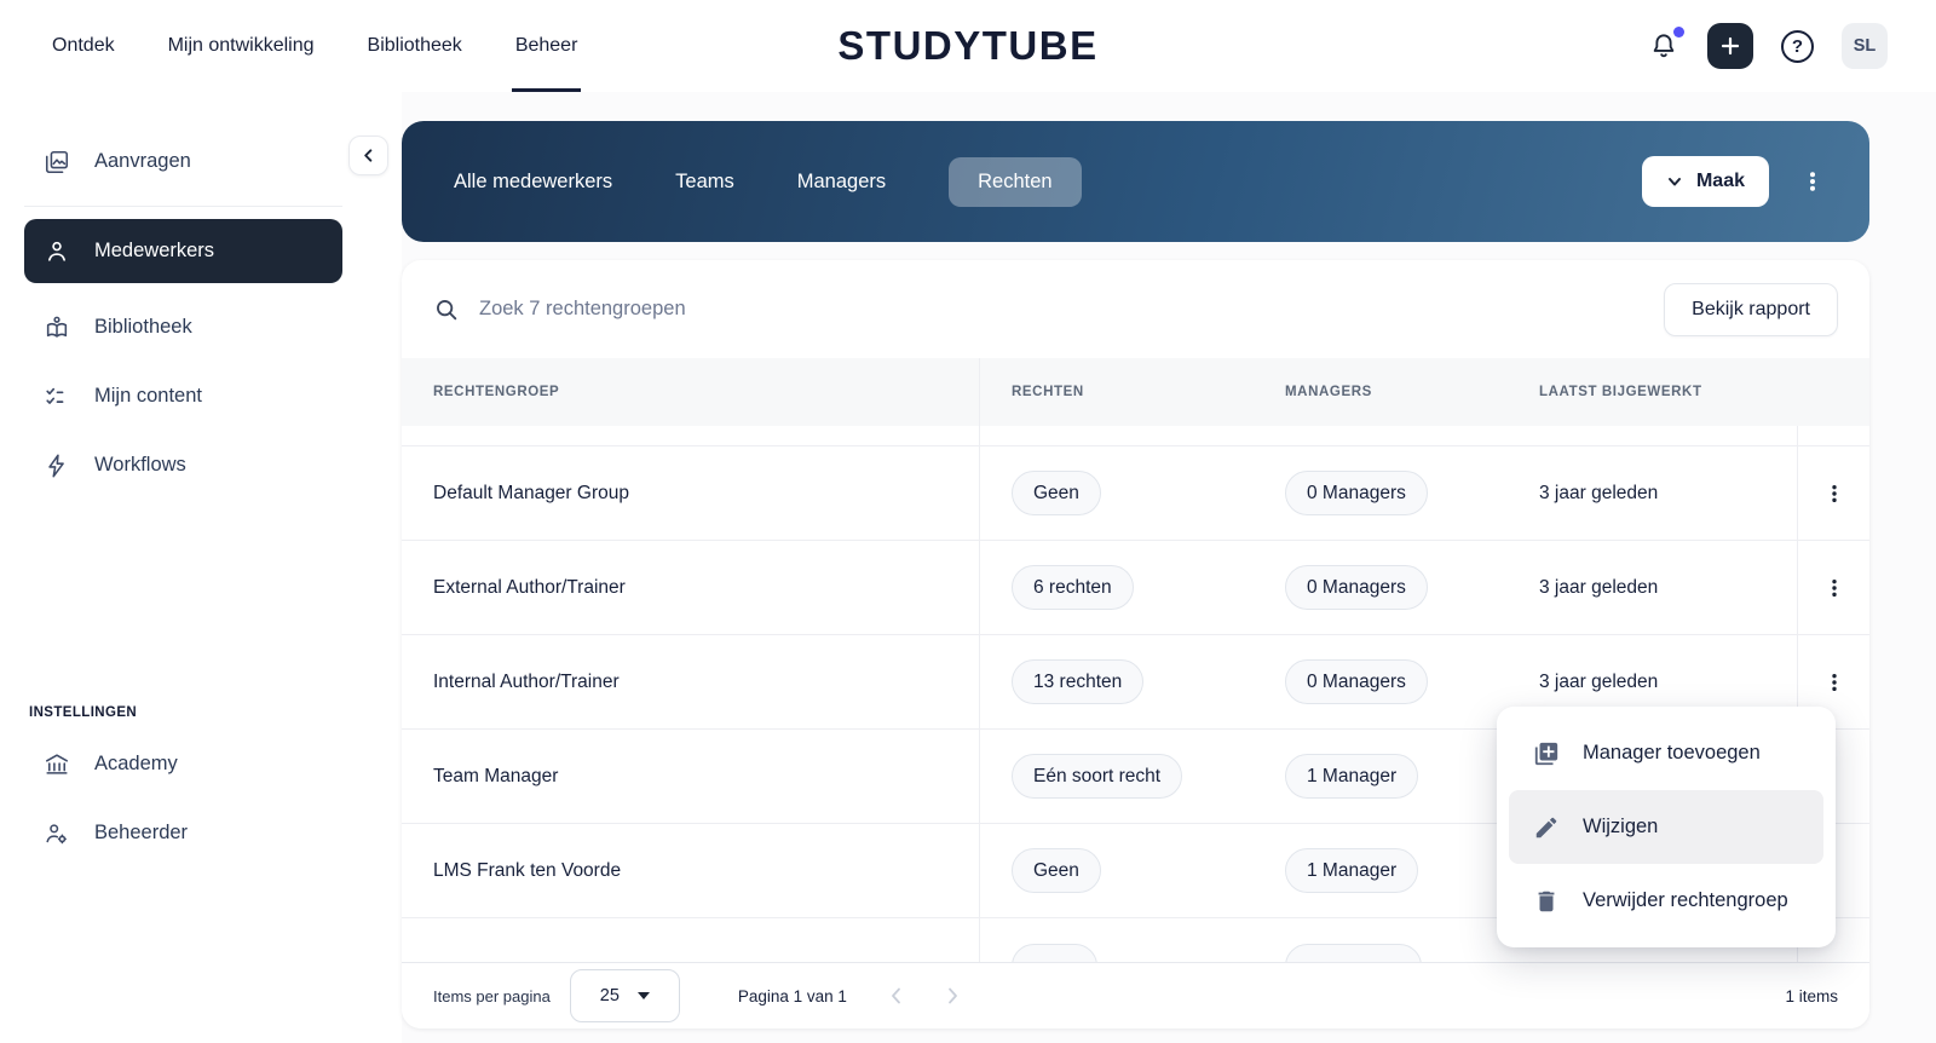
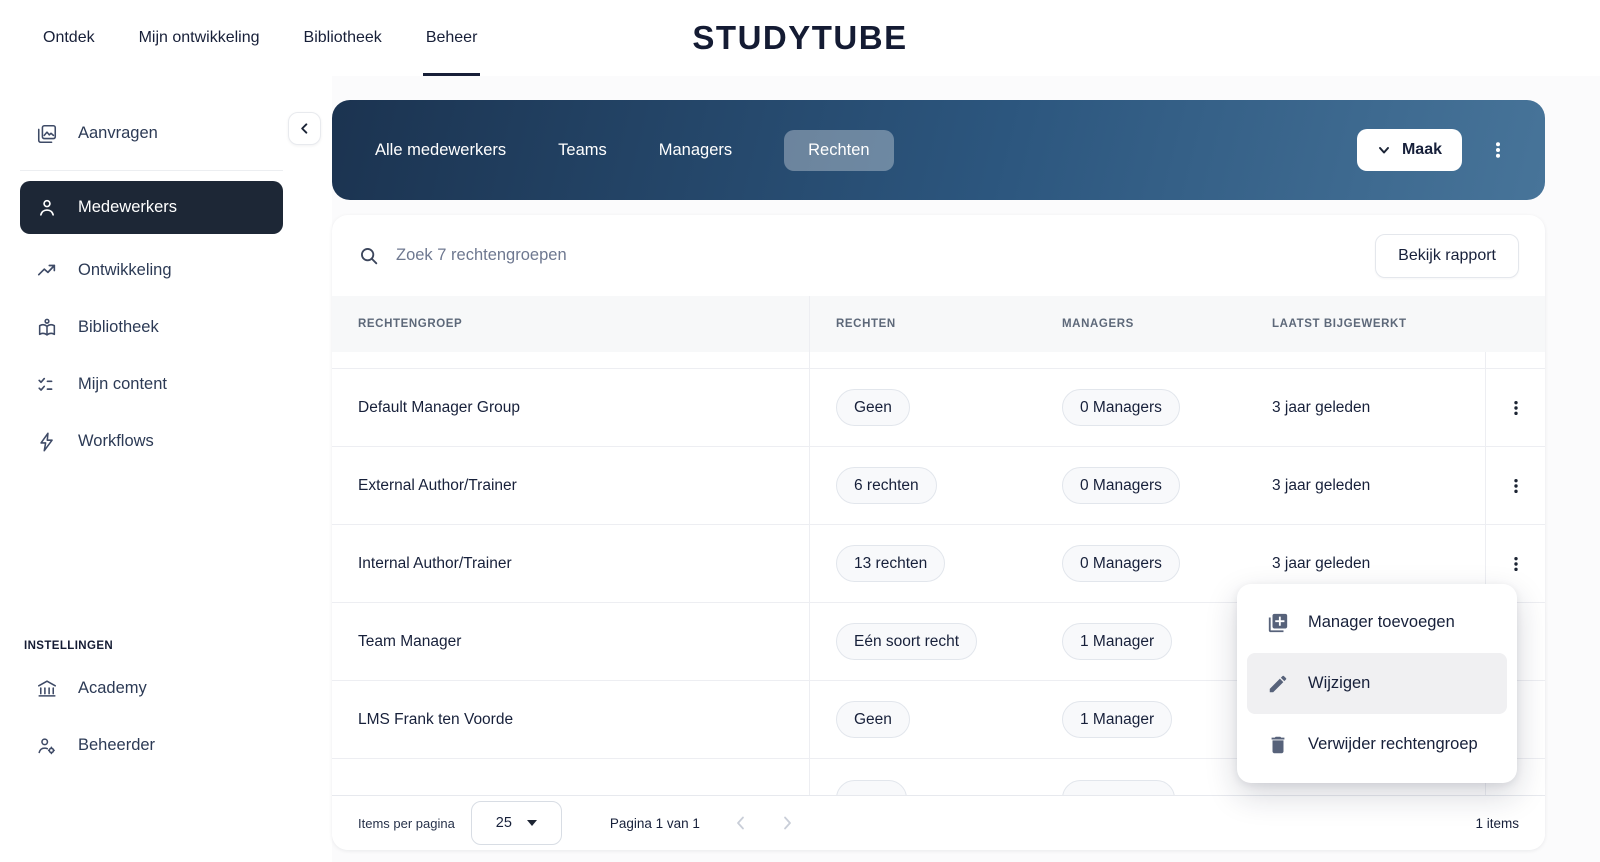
  Ontdek
  Mijn ontwikkeling
  Bibliotheek
  Beheer
  STUDYTUBE
- ?
- SL
  Aanvragen
  Medewerkers
+ Ontwikkeling
  Bibliotheek
  Mijn content
  Workflows
  INSTELLINGEN
  Academy
  Beheerder
  Alle medewerkers
  Teams
  Managers
  Rechten
  Maak
  Zoek 7 rechtengroepen
  Bekijk rapport
  RECHTENGROEP
  RECHTEN
  MANAGERS
  LAATST BIJGEWERKT
  Default Manager Group
  Geen
  0 Managers
  3 jaar geleden
  External Author/Trainer
  6 rechten
  0 Managers
  3 jaar geleden
  Internal Author/Trainer
  13 rechten
  0 Managers
  3 jaar geleden
  Team Manager
  Eén soort recht
  1 Manager
  LMS Frank ten Voorde
  Geen
  1 Manager
  Items per pagina
  25
  Pagina 1 van 1
  1 items
  Manager toevoegen
  Wijzigen
  Verwijder rechtengroep
